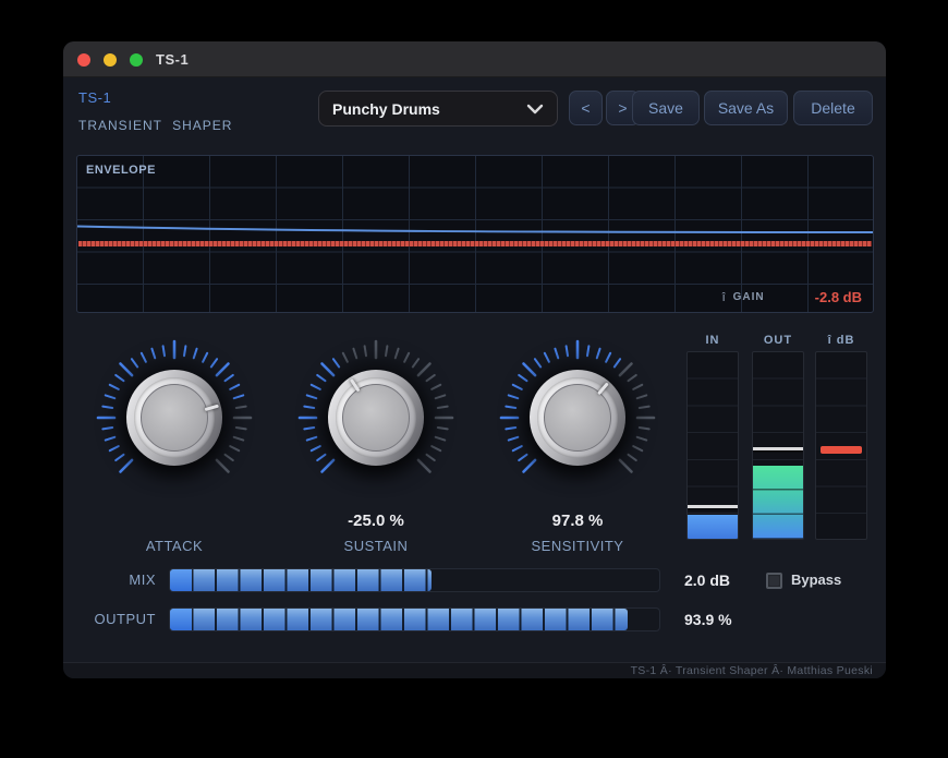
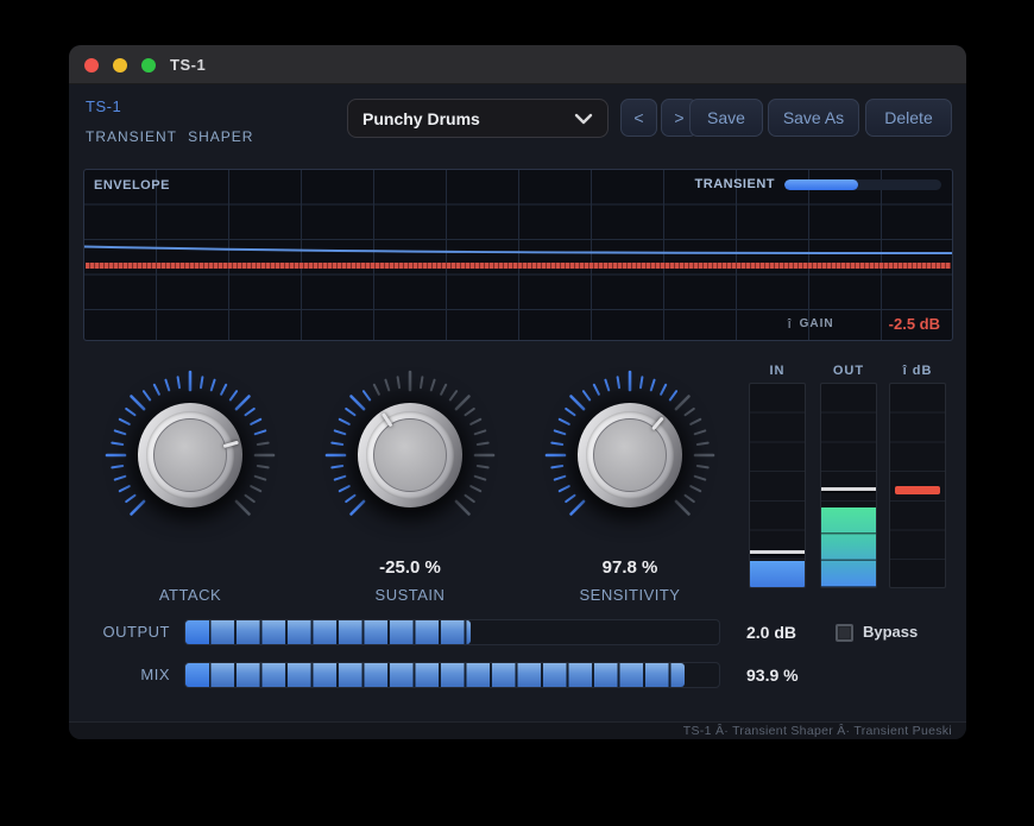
  TS-1
  TS-1
  TRANSIENT SHAPER
  Punchy Drums
  <
  >
  Save
  Save As
  Delete
  ENVELOPE
+ TRANSIENT
  î
  GAIN
- -2.8 dB
+ -2.5 dB
  -25.0 %
  97.8 %
  ATTACK
  SUSTAIN
  SENSITIVITY
  IN
  OUT
  î dB
- MIX
+ OUTPUT
  2.0 dB
- OUTPUT
+ MIX
  93.9 %
  Bypass
- TS-1 Â· Transient Shaper Â· Matthias Pueski
+ TS-1 Â· Transient Shaper Â· Transient Pueski
